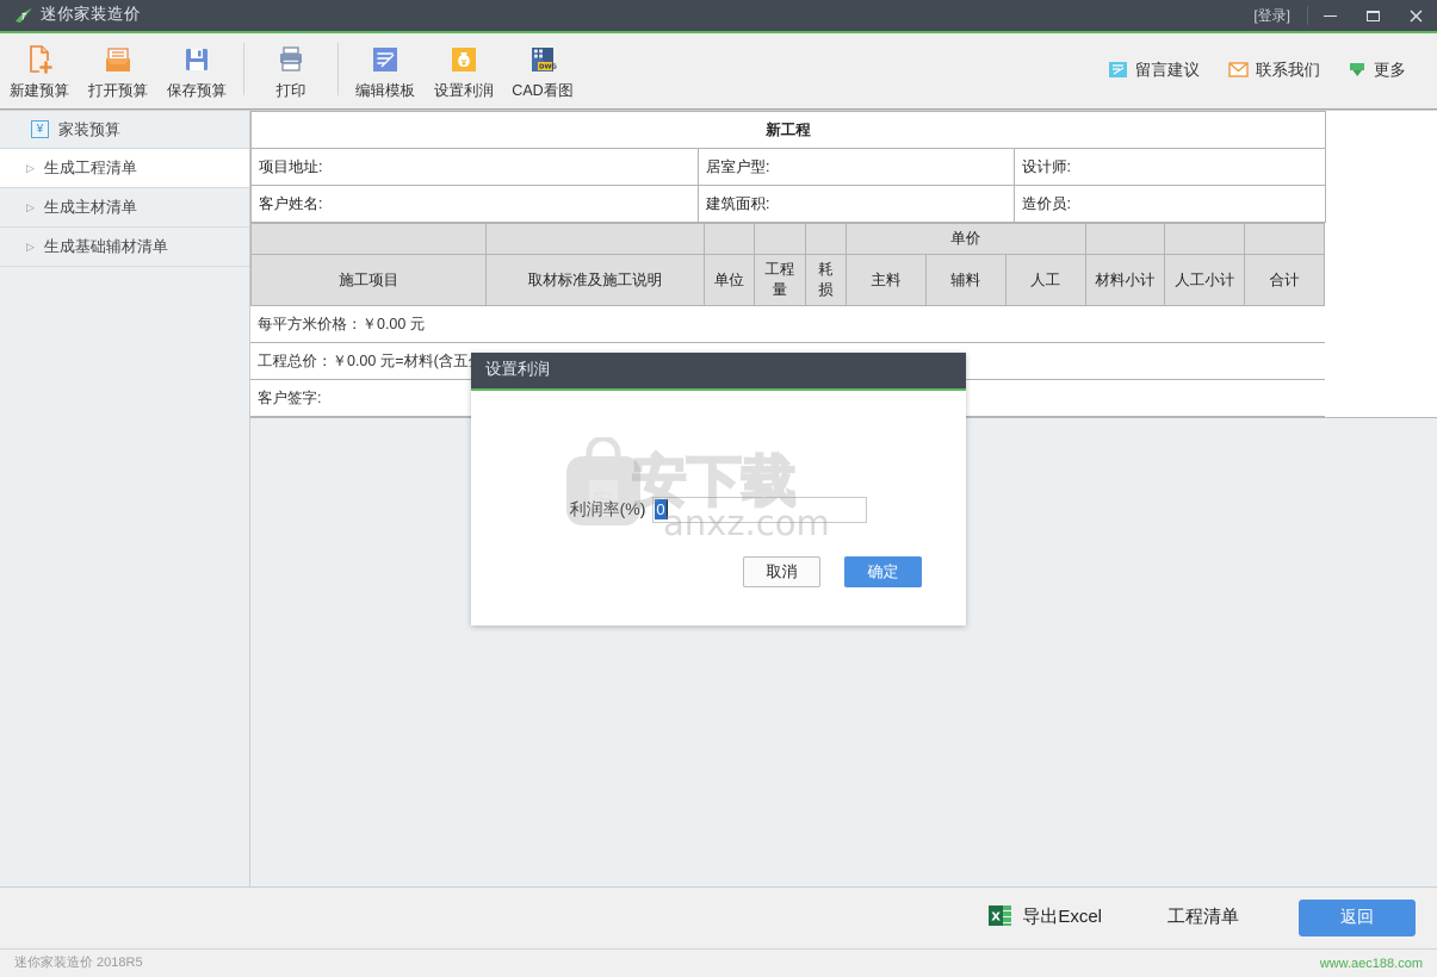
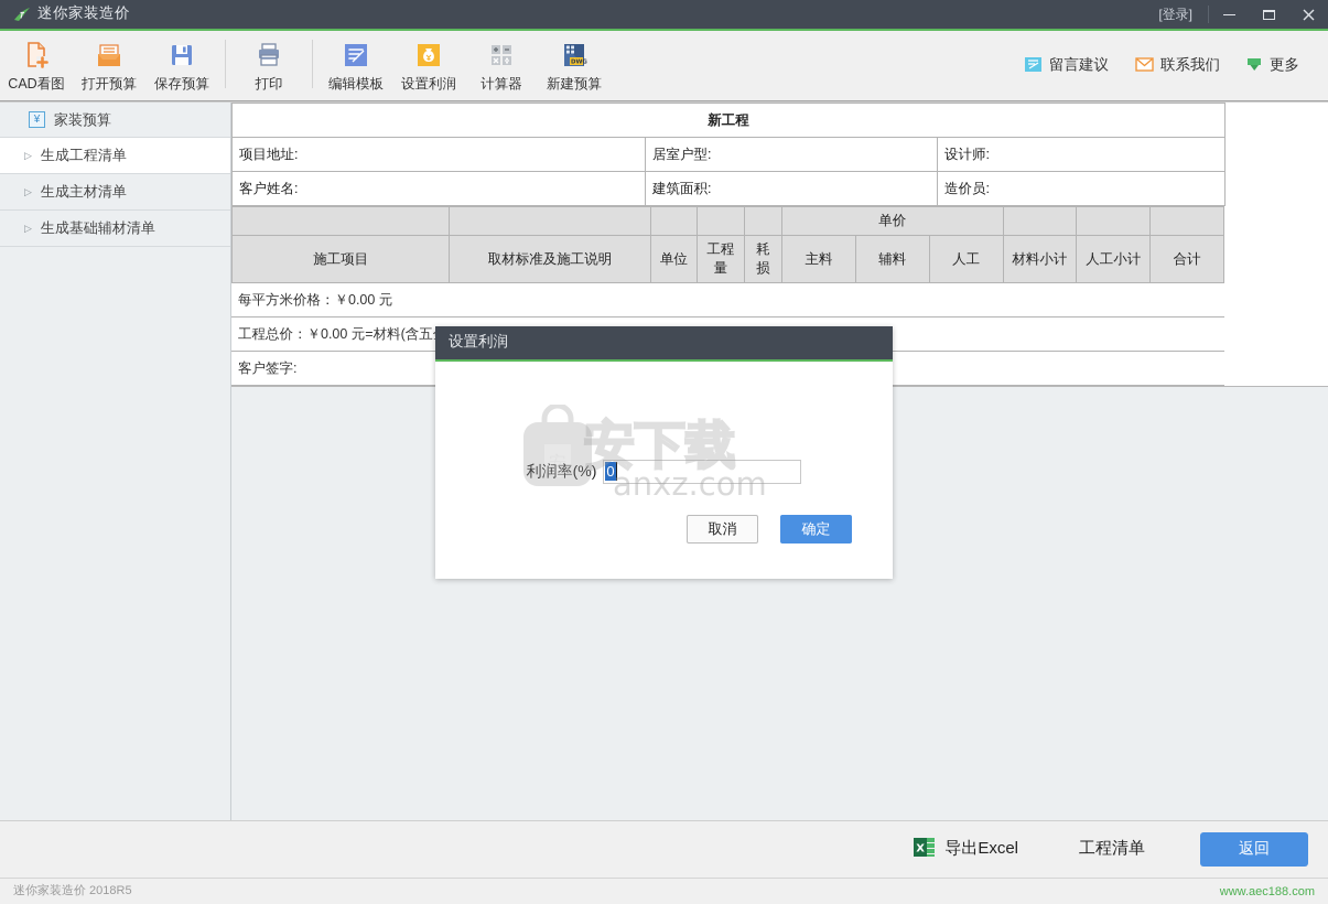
  迷你家装造价
  [登录]
- 新建预算
+ CAD看图
  打开预算
  保存预算
  打印
  编辑模板
  设置利润
+ 计算器
- CAD看图
+ 新建预算
  留言建议
  联系我们
  更多
  ¥
  家装预算
  ▷
  生成工程清单
  ▷
  生成主材清单
  ▷
  生成基础辅材清单
  新工程
  项目地址:	居室户型:	设计师:
  客户姓名:	建筑面积:	造价员:
  					单价
  施工项目	取材标准及施工说明	单位	工程量	耗损	主料	辅料	人工	材料小计	人工小计	合计
  每平方米价格：￥0.00 元
  客户签字:
  X
  导出Excel
  工程清单
  返回
  迷你家装造价 2018R5
  www.aec188.com
  设置利润
  利润率(%)
  0
  取消
  确定
  安
  安下载
  anxz.com
